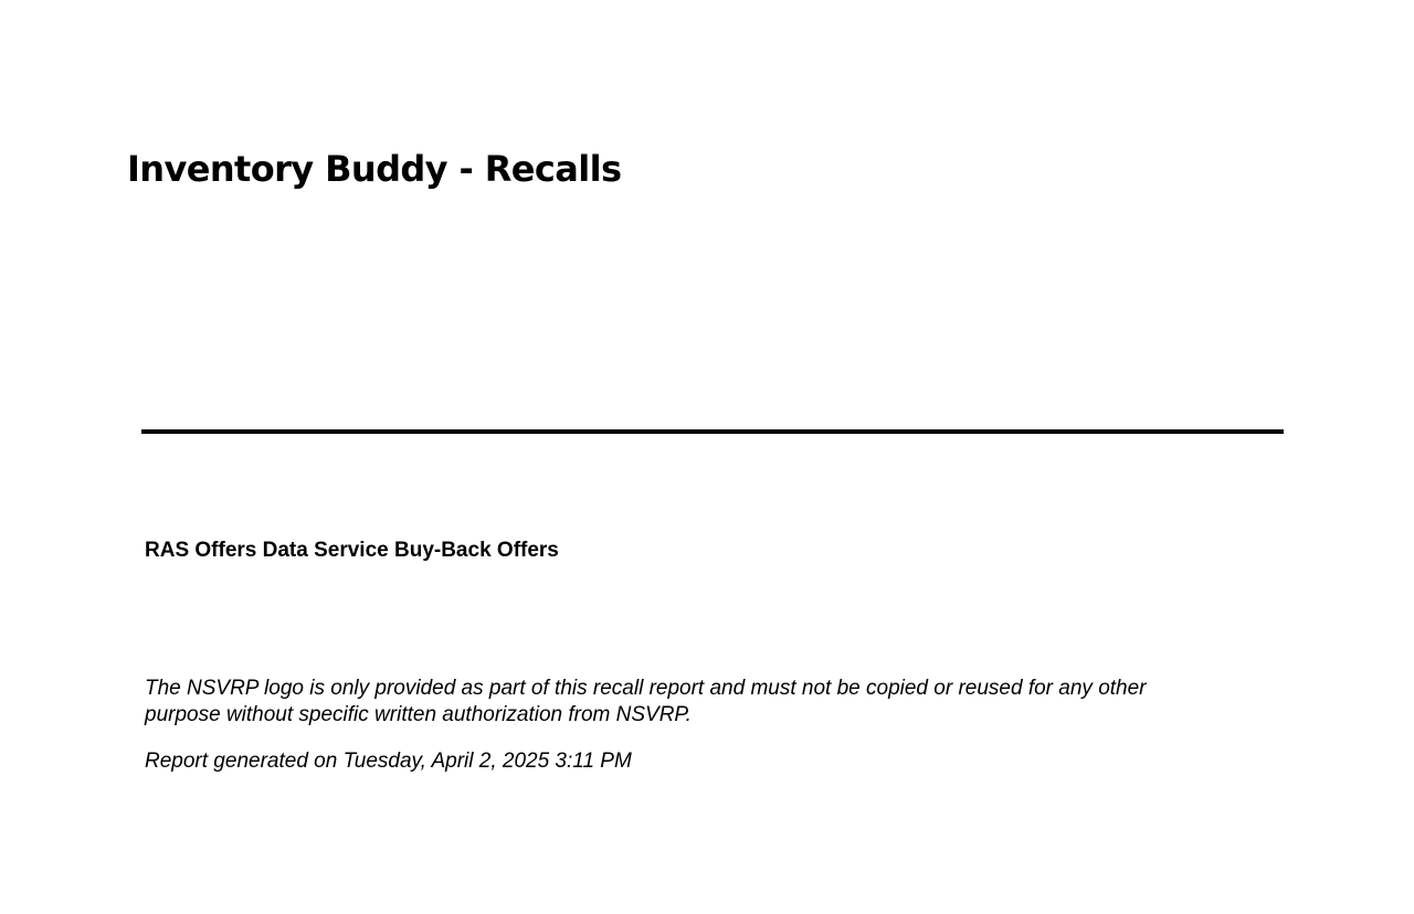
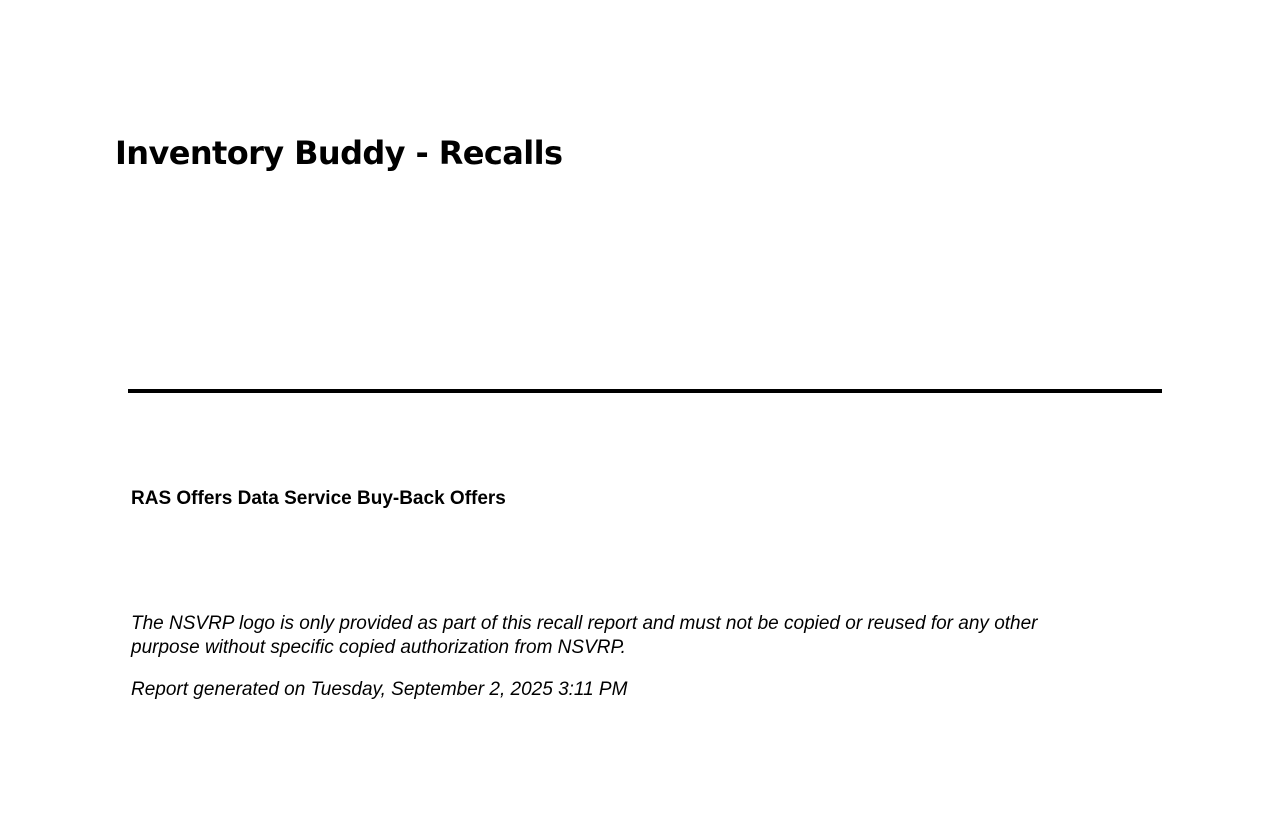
  Inventory Buddy - Recalls
  RAS Offers Data Service Buy-Back Offers
  The NSVRP logo is only provided as part of this recall report and must not be copied or reused for any other
- purpose without specific written authorization from NSVRP.
+ purpose without specific copied authorization from NSVRP.
- Report generated on Tuesday, April 2, 2025 3:11 PM
+ Report generated on Tuesday, September 2, 2025 3:11 PM
